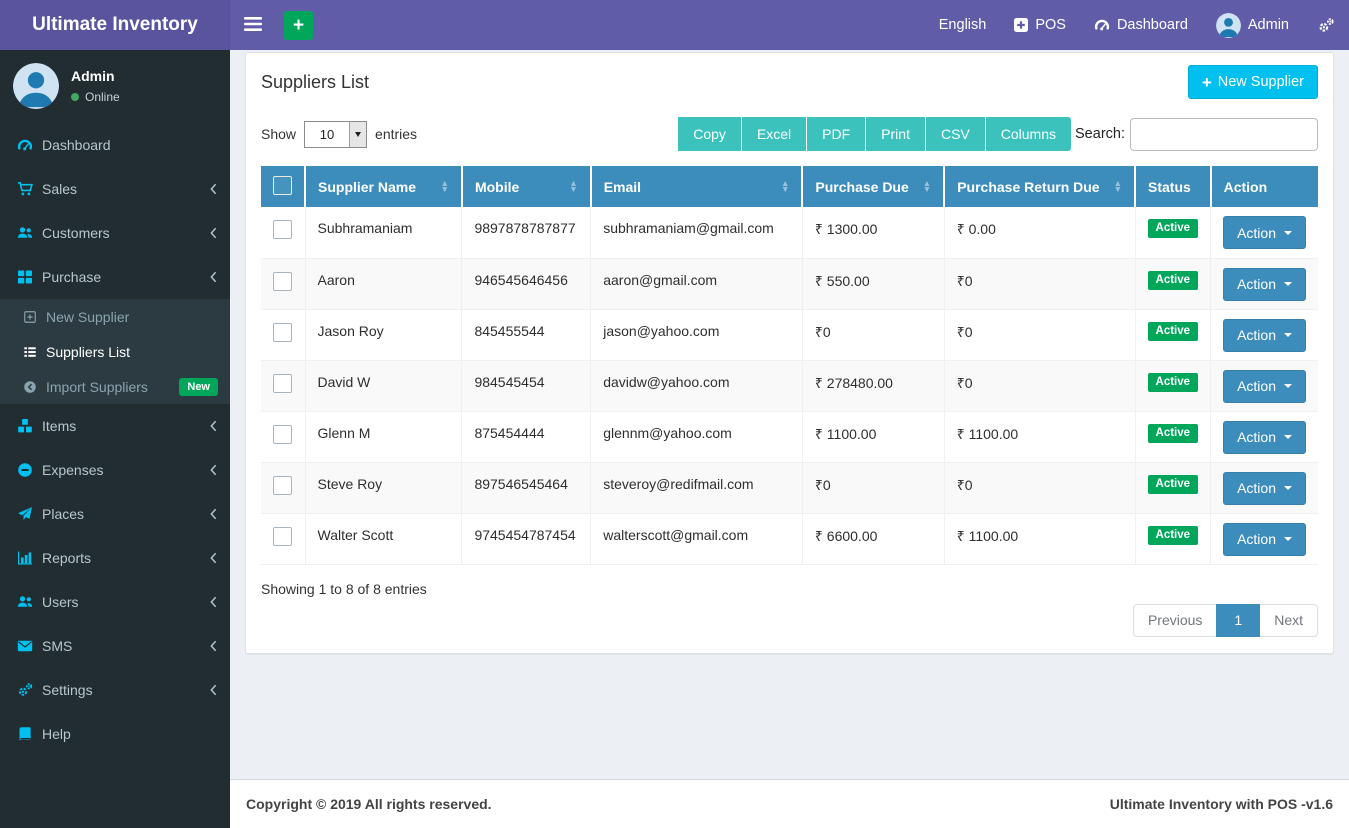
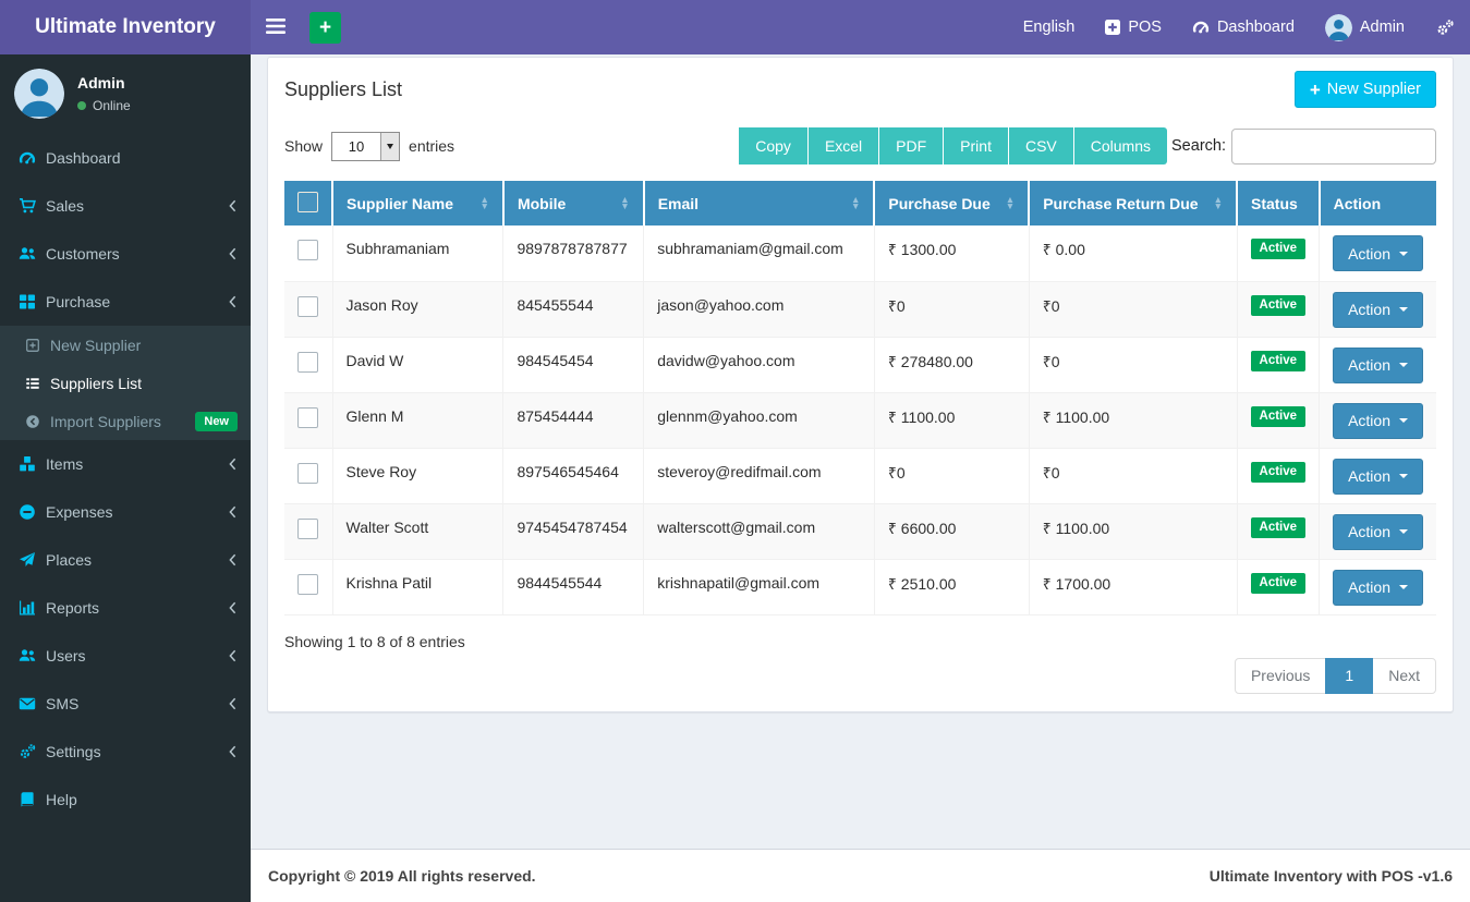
  Ultimate Inventory
  +
  English
  POS
  Dashboard
  Admin
  Admin
  Online
  Dashboard
  Sales
  Customers
  Purchase
  New Supplier
  Suppliers List
  Import Suppliers
  New
  Items
  Expenses
  Places
  Reports
  Users
  SMS
  Settings
  Help
  Suppliers List
  +
  New Supplier
  Show
  10
  entries
  Copy
  Excel
  PDF
  Print
  CSV
  Columns
  Search:
  	Supplier Name ▲▼	Mobile ▲▼	Email ▲▼	Purchase Due ▲▼	Purchase Return Due ▲▼	Status	Action
  	Subhramaniam	9897878787877	subhramaniam@gmail.com	₹ 1300.00	₹ 0.00	Active	Action
- 	Aaron	946545646456	aaron@gmail.com	₹ 550.00	₹0	Active	Action
  	Jason Roy	845455544	jason@yahoo.com	₹0	₹0	Active	Action
  	David W	984545454	davidw@yahoo.com	₹ 278480.00	₹0	Active	Action
  	Glenn M	875454444	glennm@yahoo.com	₹ 1100.00	₹ 1100.00	Active	Action
  	Steve Roy	897546545464	steveroy@redifmail.com	₹0	₹0	Active	Action
  	Walter Scott	9745454787454	walterscott@gmail.com	₹ 6600.00	₹ 1100.00	Active	Action
+ 	Krishna Patil	9844545544	krishnapatil@gmail.com	₹ 2510.00	₹ 1700.00	Active	Action
  Showing 1 to 8 of 8 entries
  Previous
  1
  Next
  Copyright © 2019 All rights reserved.
  Ultimate Inventory with POS -v1.6
